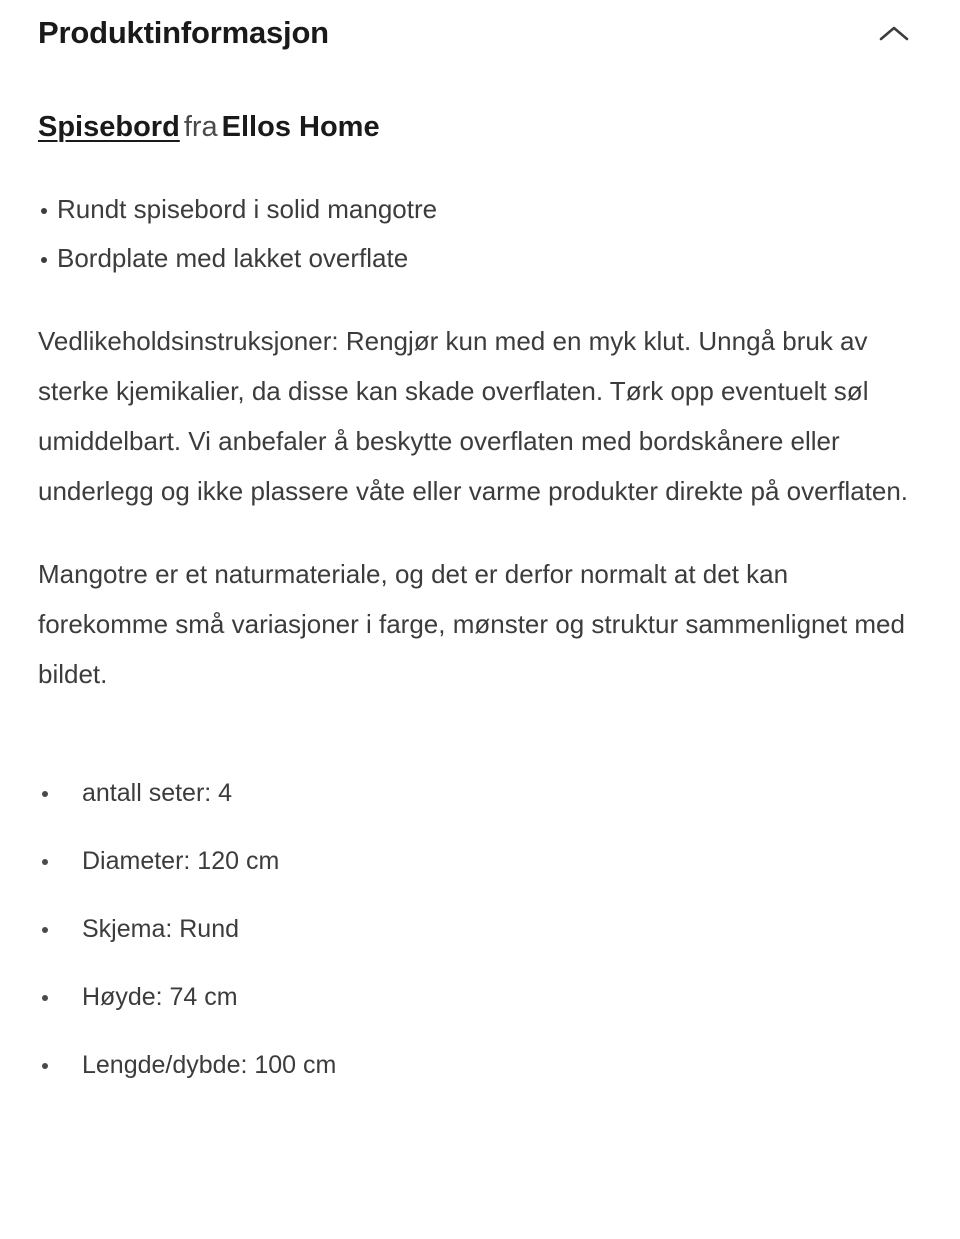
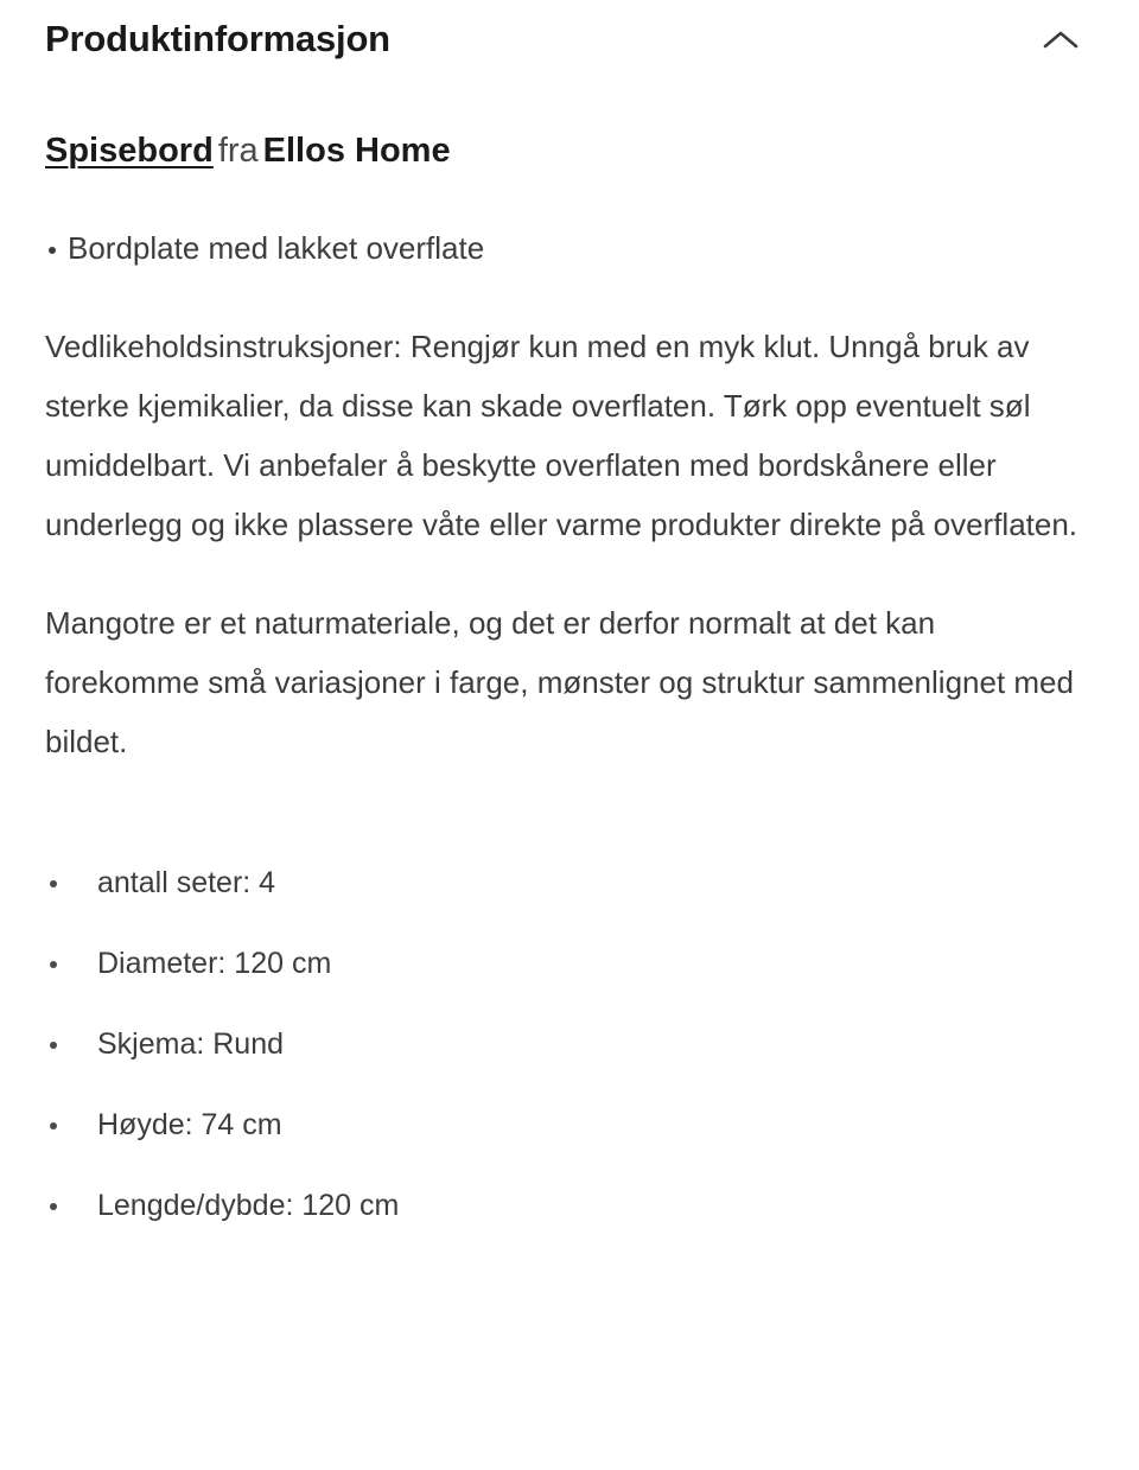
  Produktinformasjon
  Spisebord fra Ellos Home
- Rundt spisebord i solid mangotre
  Bordplate med lakket overflate
  Vedlikeholdsinstruksjoner: Rengjør kun med en myk klut. Unngå bruk av sterke kjemikalier, da disse kan skade overflaten. Tørk opp eventuelt søl umiddelbart. Vi anbefaler å beskytte overflaten med bordskånere eller underlegg og ikke plassere våte eller varme produkter direkte på overflaten.
  Mangotre er et naturmateriale, og det er derfor normalt at det kan forekomme små variasjoner i farge, mønster og struktur sammenlignet med bildet.
  antall seter: 4
  Diameter: 120 cm
  Skjema: Rund
  Høyde: 74 cm
- Lengde/dybde: 100 cm
+ Lengde/dybde: 120 cm
